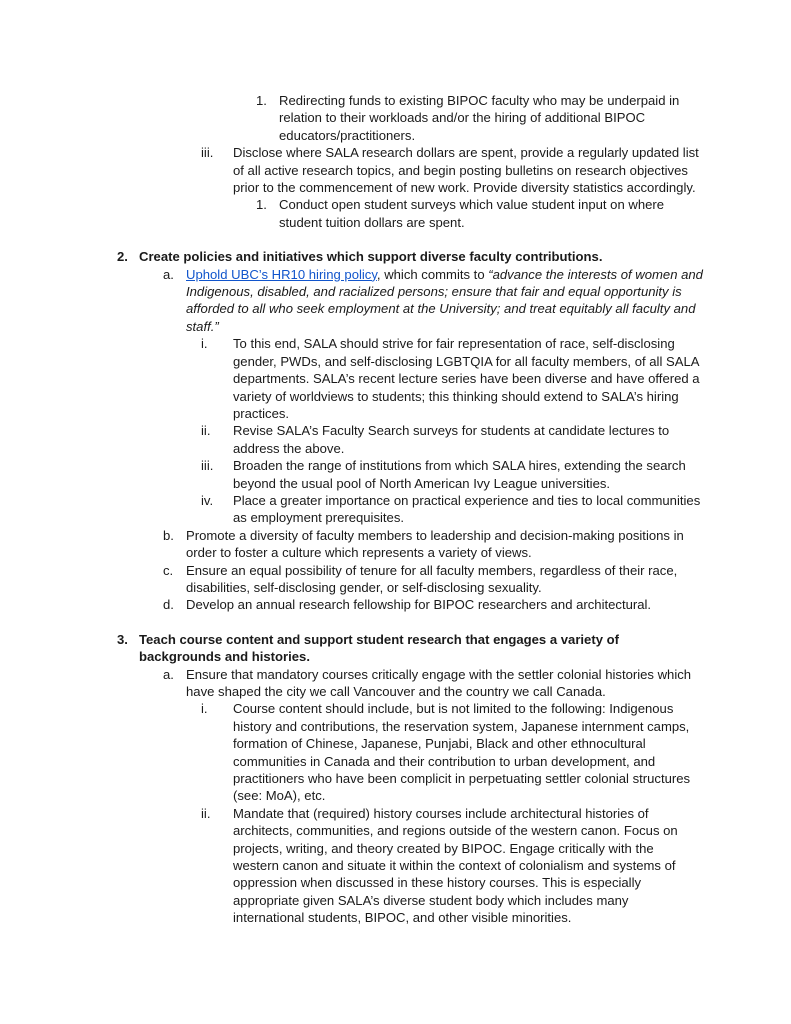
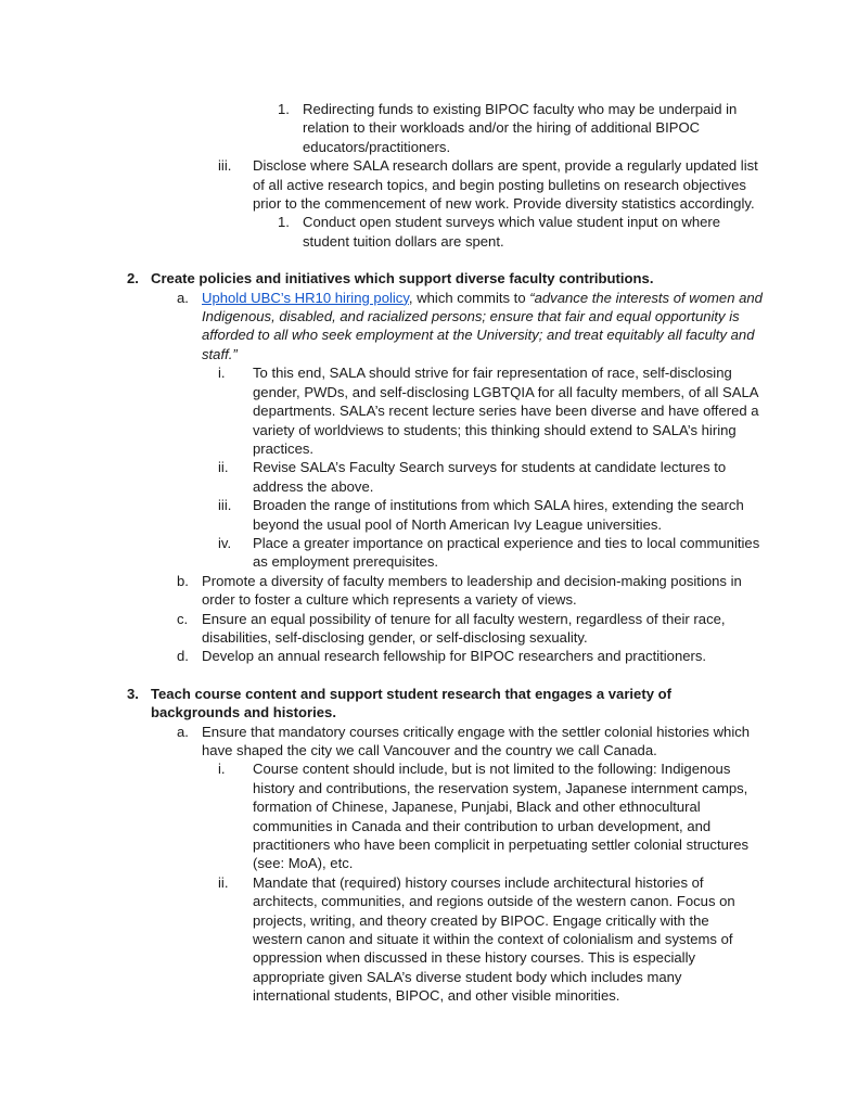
  1.
  Redirecting funds to existing BIPOC faculty who may be underpaid in relation to their workloads and/or the hiring of additional BIPOC educators/practitioners.
  iii.
  Disclose where SALA research dollars are spent, provide a regularly updated list of all active research topics, and begin posting bulletins on research objectives prior to the commencement of new work. Provide diversity statistics accordingly.
  1.
  Conduct open student surveys which value student input on where student tuition dollars are spent.
  2.
  Create policies and initiatives which support diverse faculty contributions.
  a.
  Uphold UBC’s HR10 hiring policy, which commits to “advance the interests of women and Indigenous, disabled, and racialized persons; ensure that fair and equal opportunity is afforded to all who seek employment at the University; and treat equitably all faculty and staff.”
  i.
  To this end, SALA should strive for fair representation of race, self-disclosing gender, PWDs, and self-disclosing LGBTQIA for all faculty members, of all SALA departments. SALA’s recent lecture series have been diverse and have offered a variety of worldviews to students; this thinking should extend to SALA’s hiring practices.
  ii.
  Revise SALA’s Faculty Search surveys for students at candidate lectures to address the above.
  iii.
  Broaden the range of institutions from which SALA hires, extending the search beyond the usual pool of North American Ivy League universities.
  iv.
  Place a greater importance on practical experience and ties to local communities as employment prerequisites.
  b.
  Promote a diversity of faculty members to leadership and decision-making positions in order to foster a culture which represents a variety of views.
  c.
- Ensure an equal possibility of tenure for all faculty members, regardless of their race, disabilities, self-disclosing gender, or self-disclosing sexuality.
+ Ensure an equal possibility of tenure for all faculty western, regardless of their race, disabilities, self-disclosing gender, or self-disclosing sexuality.
  d.
- Develop an annual research fellowship for BIPOC researchers and architectural.
+ Develop an annual research fellowship for BIPOC researchers and practitioners.
  3.
  Teach course content and support student research that engages a variety of backgrounds and histories.
  a.
  Ensure that mandatory courses critically engage with the settler colonial histories which have shaped the city we call Vancouver and the country we call Canada.
  i.
  Course content should include, but is not limited to the following: Indigenous history and contributions, the reservation system, Japanese internment camps, formation of Chinese, Japanese, Punjabi, Black and other ethnocultural communities in Canada and their contribution to urban development, and practitioners who have been complicit in perpetuating settler colonial structures (see: MoA), etc.
  ii.
  Mandate that (required) history courses include architectural histories of architects, communities, and regions outside of the western canon. Focus on projects, writing, and theory created by BIPOC. Engage critically with the western canon and situate it within the context of colonialism and systems of oppression when discussed in these history courses. This is especially appropriate given SALA’s diverse student body which includes many international students, BIPOC, and other visible minorities.
